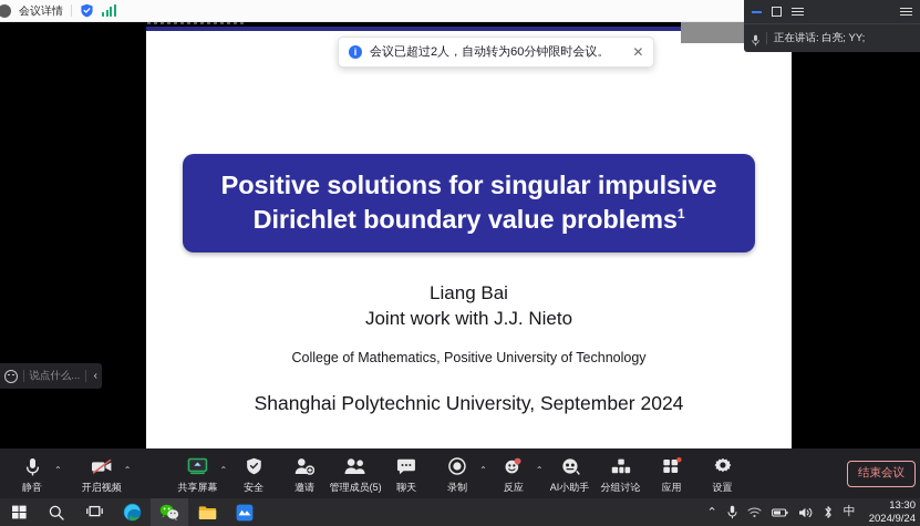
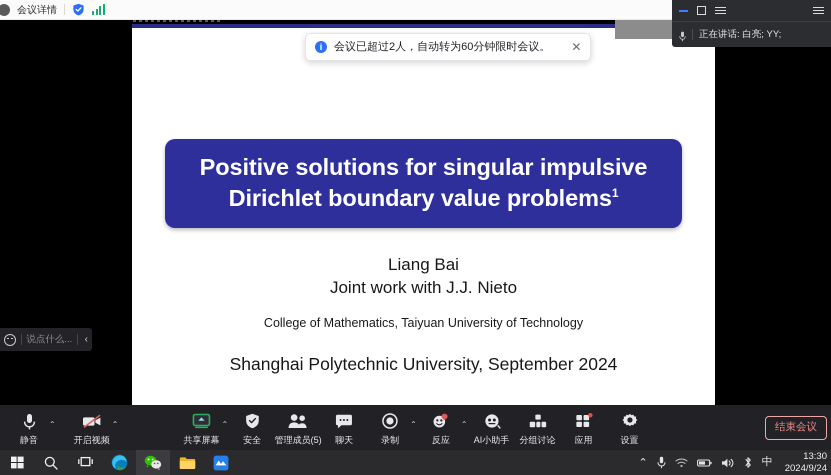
  会议详情
  Positive solutions for singular impulsive
  Dirichlet boundary value problems1
  Liang Bai
  Joint work with J.J. Nieto
- College of Mathematics, Positive University of Technology
+ College of Mathematics, Taiyuan University of Technology
  Shanghai Polytechnic University, September 2024
  说点什么...
  ‹
  正在讲话: 白亮; YY;
  i
  会议已超过2人，自动转为60分钟限时会议。
  ✕
  静音
  ⌃
  开启视频
  ⌃
  共享屏幕
  ⌃
  安全
- 邀请
  管理成员(5)
  聊天
  录制
  ⌃
  反应
  ⌃
  AI小助手
  分组讨论
  应用
  设置
  结束会议
  ⌃
  中
  13:30
  2024/9/24
